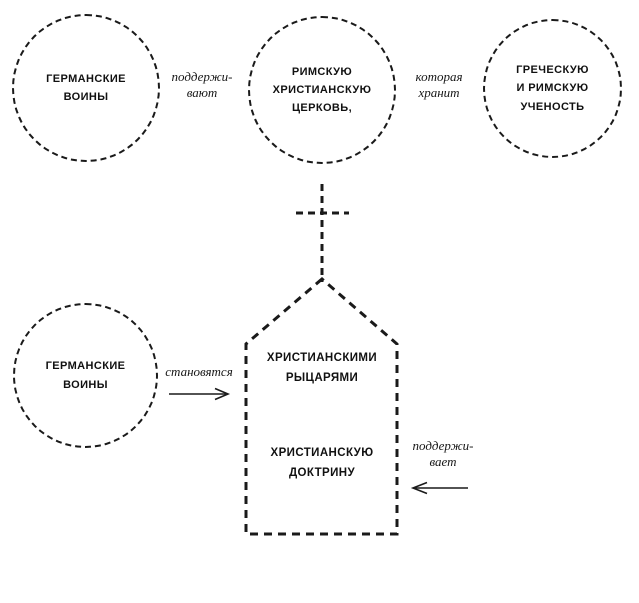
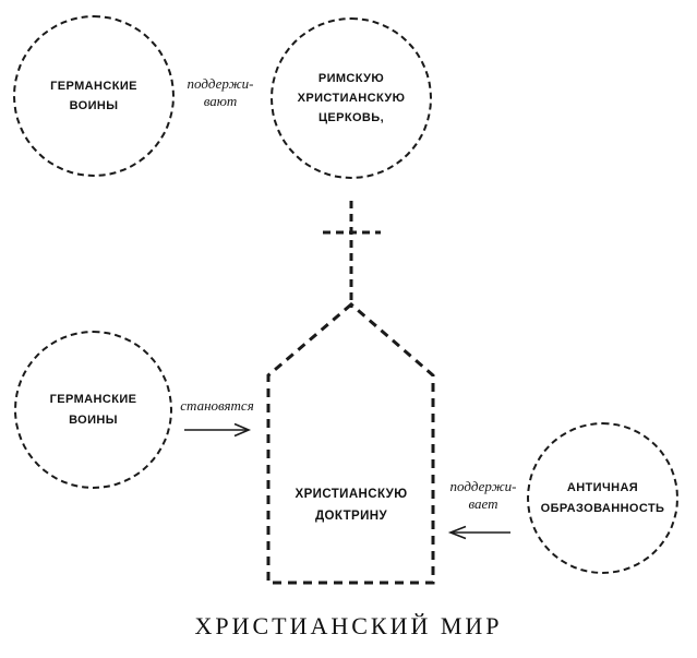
  ГЕРМАНСКИЕ
  ВОИНЫ
  поддержи-
  вают
  РИМСКУЮ
  ХРИСТИАНСКУЮ
  ЦЕРКОВЬ,
- которая
- хранит
- ГРЕЧЕСКУЮ
- И РИМСКУЮ
- УЧЕНОСТЬ
  ГЕРМАНСКИЕ
  ВОИНЫ
  становятся
- ХРИСТИАНСКИМИ
- РЫЦАРЯМИ
  ХРИСТИАНСКУЮ
  ДОКТРИНУ
  поддержи-
  вает
+ АНТИЧНАЯ
+ ОБРАЗОВАННОСТЬ
+ ХРИСТИАНСКИЙ МИР
